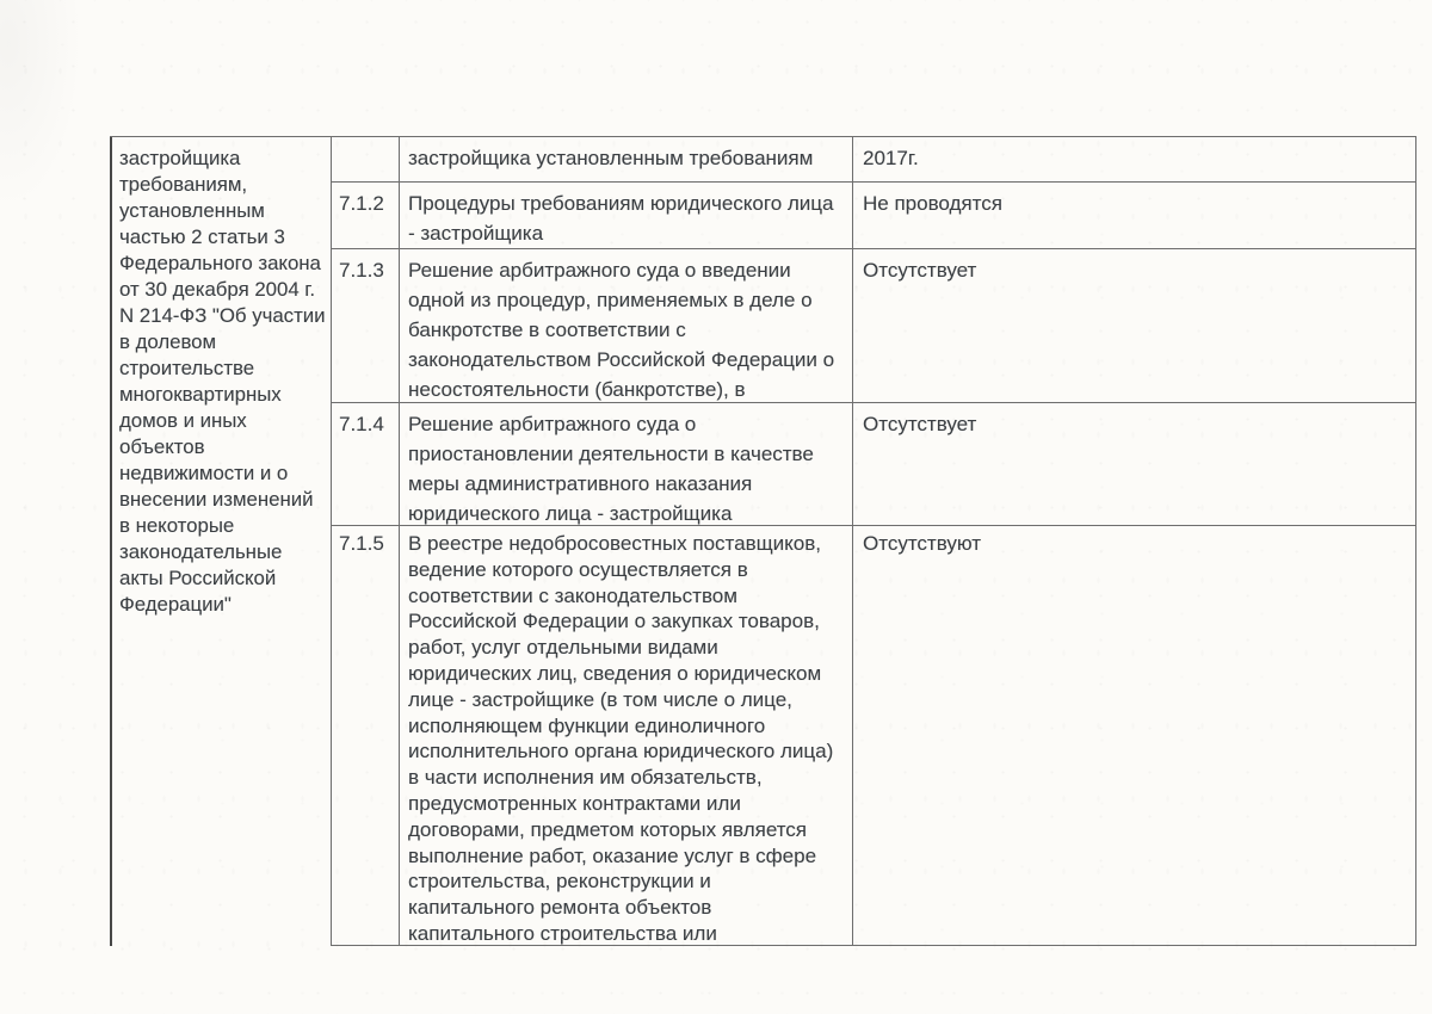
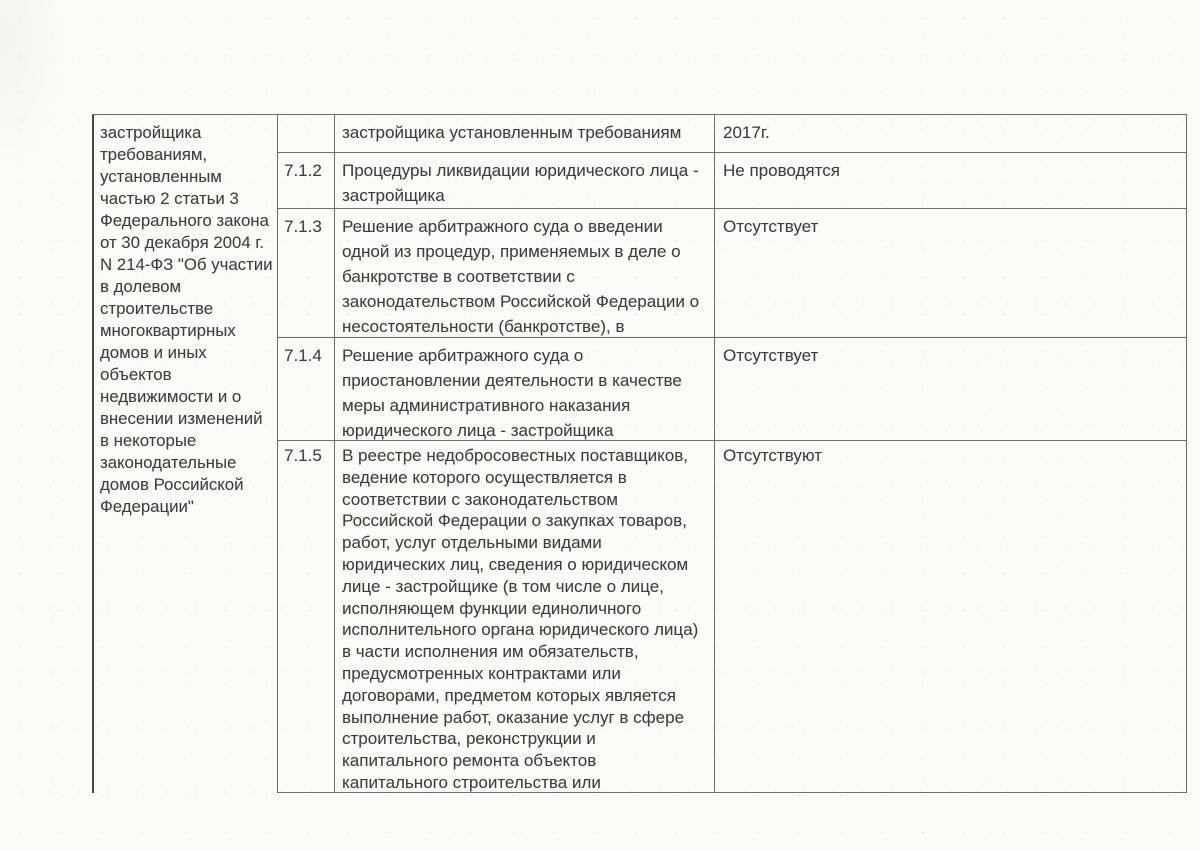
- застройщика требованиям, установленным частью 2 статьи 3 Федерального закона от 30 декабря 2004 г. N 214-ФЗ "Об участии в долевом строительстве многоквартирных домов и иных объектов недвижимости и о внесении изменений в некоторые законодательные акты Российской Федерации"
+ застройщика требованиям, установленным частью 2 статьи 3 Федерального закона от 30 декабря 2004 г. N 214-ФЗ "Об участии в долевом строительстве многоквартирных домов и иных объектов недвижимости и о внесении изменений в некоторые законодательные домов Российской Федерации"
  застройщика установленным требованиям
  2017г.
  7.1.2
- Процедуры требованиям юридического лица - застройщика
+ Процедуры ликвидации юридического лица - застройщика
  Не проводятся
  7.1.3
  Решение арбитражного суда о введении одной из процедур, применяемых в деле о банкротстве в соответствии с законодательством Российской Федерации о несостоятельности (банкротстве), в
  Отсутствует
  7.1.4
  Решение арбитражного суда о приостановлении деятельности в качестве меры административного наказания юридического лица - застройщика
  Отсутствует
  7.1.5
  В реестре недобросовестных поставщиков, ведение которого осуществляется в соответствии с законодательством Российской Федерации о закупках товаров, работ, услуг отдельными видами юридических лиц, сведения о юридическом лице - застройщике (в том числе о лице, исполняющем функции единоличного исполнительного органа юридического лица) в части исполнения им обязательств, предусмотренных контрактами или договорами, предметом которых является выполнение работ, оказание услуг в сфере строительства, реконструкции и капитального ремонта объектов капитального строительства или
  Отсутствуют
